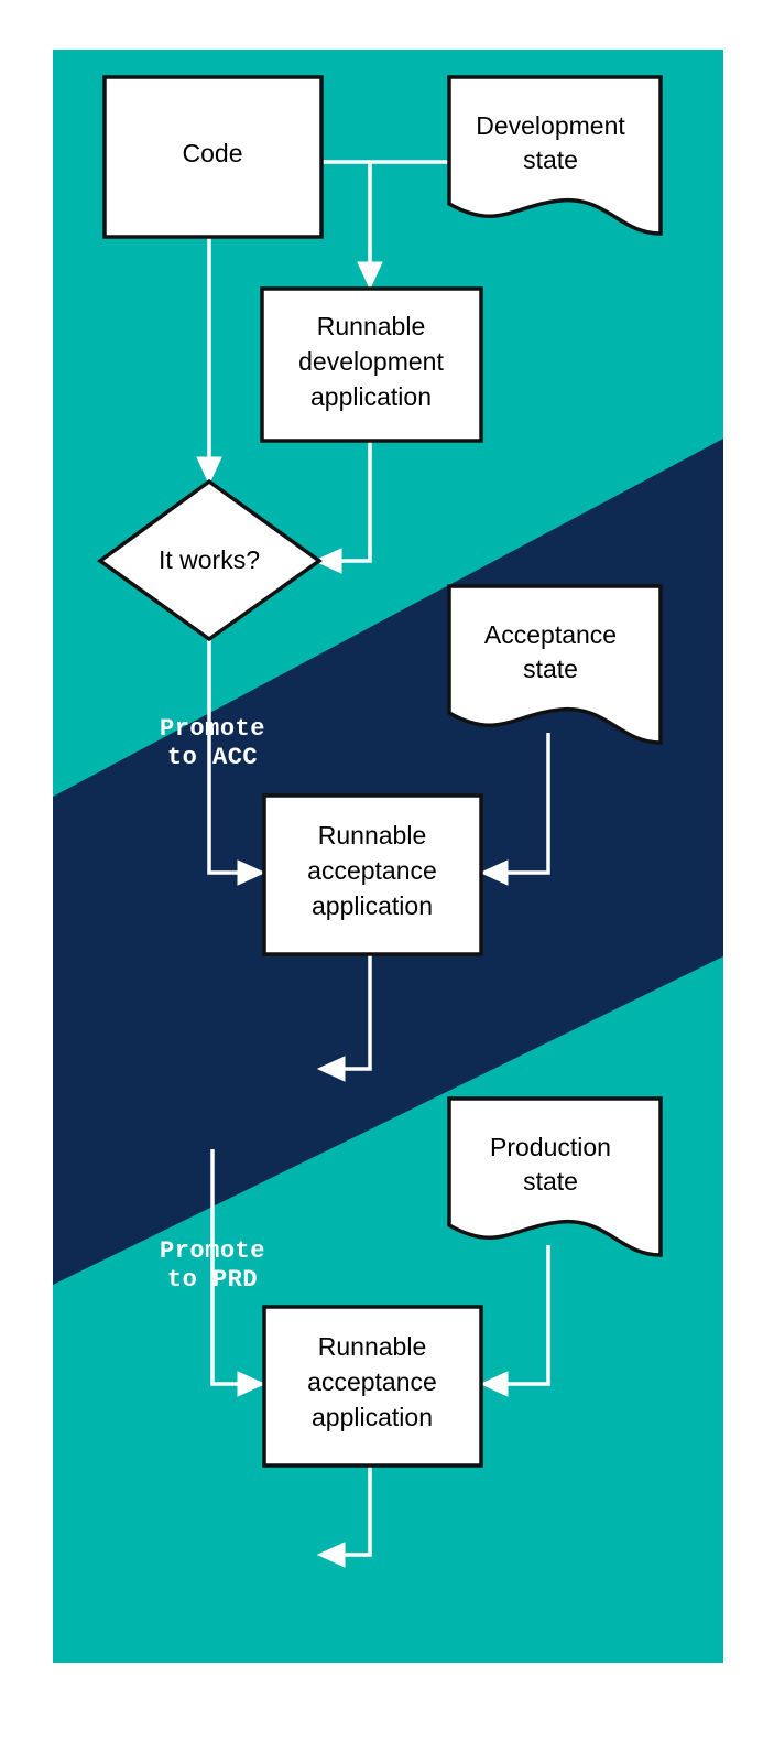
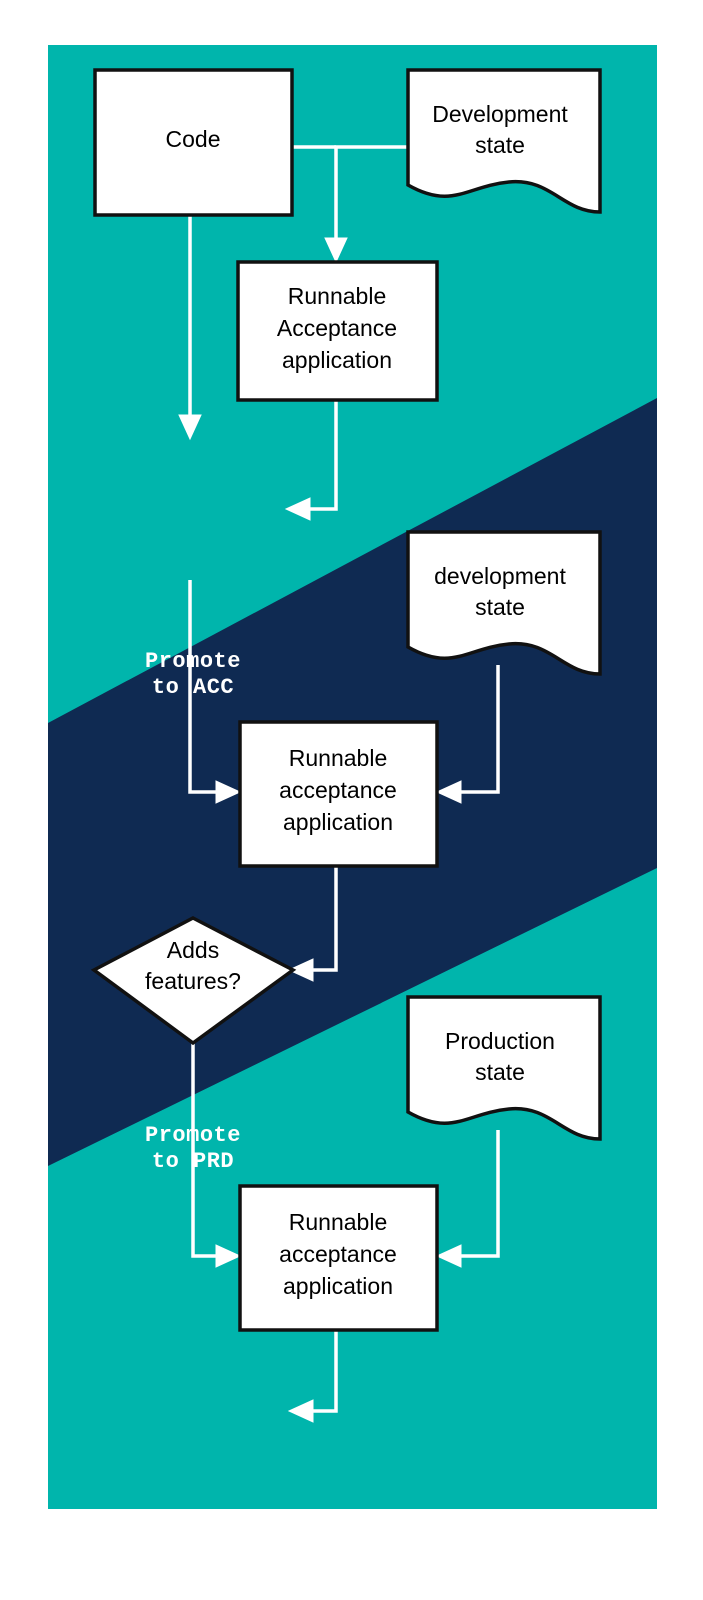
  Code
  Development
  state
  Runnable
- development
+ Acceptance
  application
- It works?
  Promote
  to ACC
- Acceptance
+ development
  state
  Runnable
  acceptance
  application
+ Adds
+ features?
  Promote
  to PRD
  Production
  state
  Runnable
  acceptance
  application
